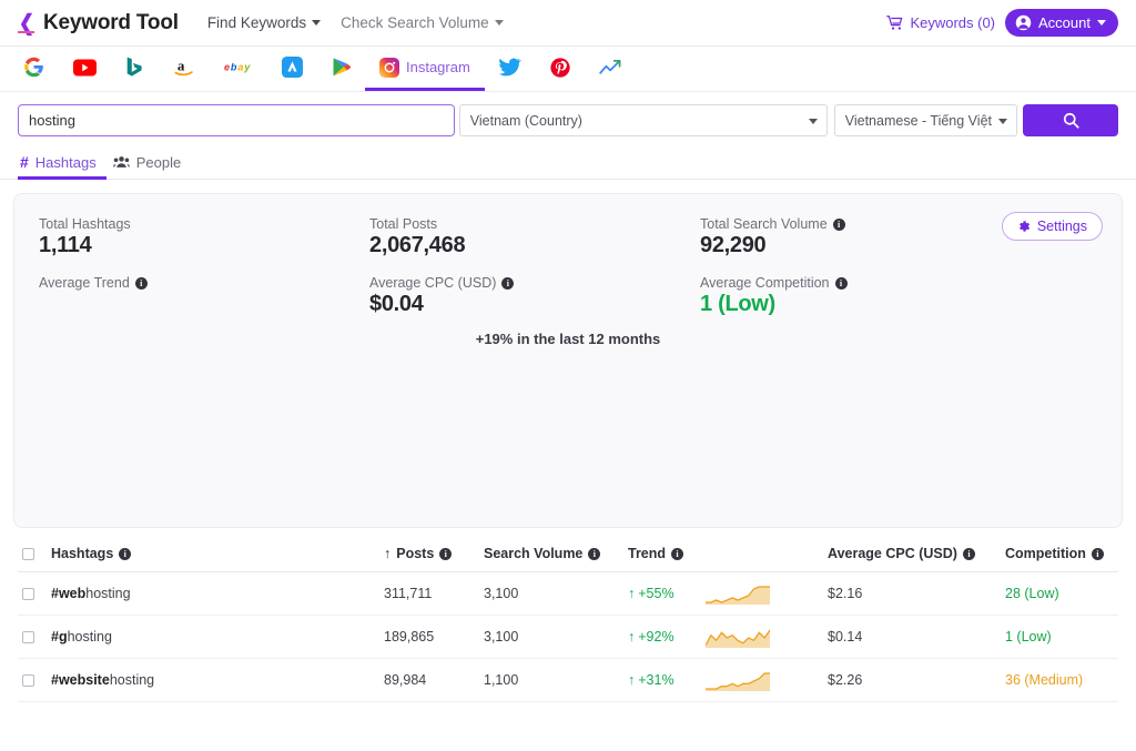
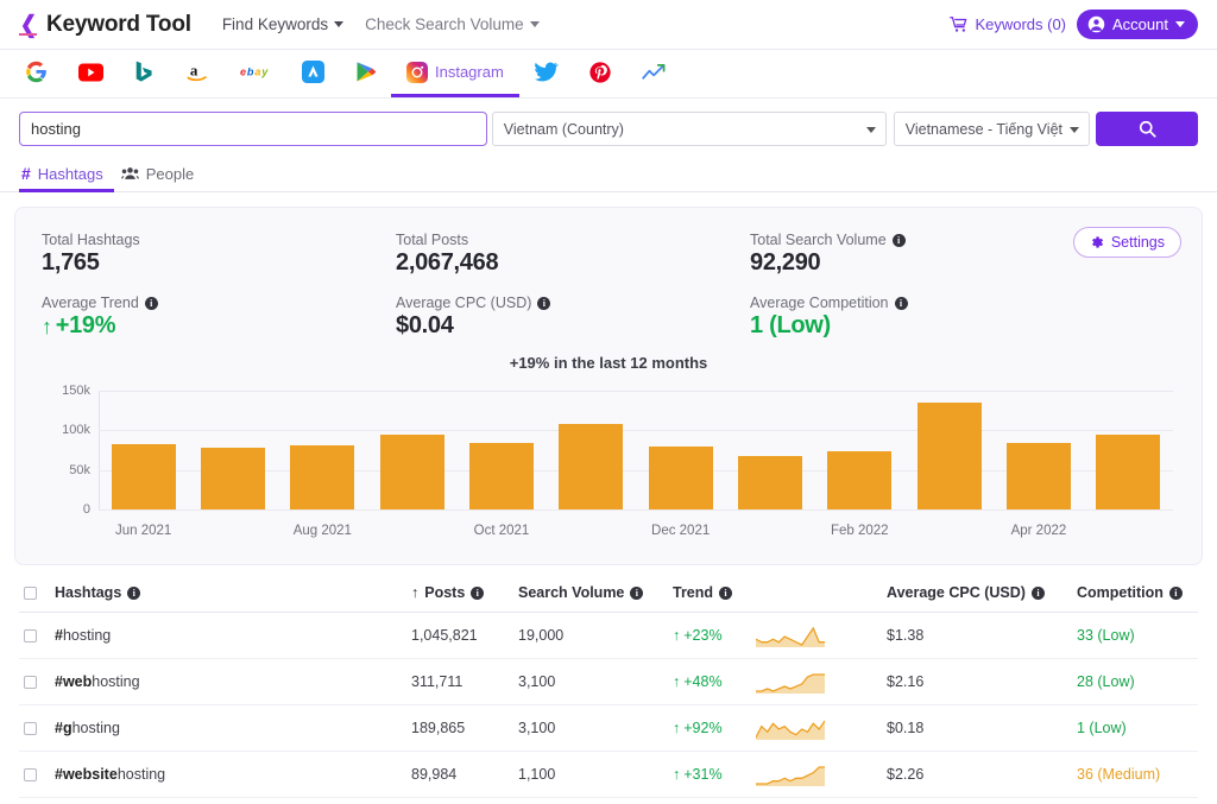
  ❮
  Keyword Tool
  Find Keywords
  Check Search Volume
  Keywords (0)
  Account
  a
  e
  b
  a
  y
  Instagram
  hosting
  Vietnam (Country)
  Vietnamese - Tiếng Việt
  #
  Hashtags
  People
  Total Hashtags
- 1,114
+ 1,765
  Average Trend
  i
+ ↑
+ +19%
  Total Posts
  2,067,468
  Average CPC (USD)
  i
  $0.04
  Total Search Volume
  i
  92,290
  Average Competition
  i
  1 (Low)
  Settings
  +19% in the last 12 months
+ 0
+ 50k
+ 100k
+ 150k
+ Jun 2021
+ Aug 2021
+ Oct 2021
+ Dec 2021
+ Feb 2022
+ Apr 2022
  	Hashtags i	↑ Posts i	Search Volume i	Trend i		Average CPC (USD) i	Competition i
+ 	#hosting	1,045,821	19,000	↑ +23%		$1.38	33 (Low)
- 	#webhosting	311,711	3,100	↑ +55%		$2.16	28 (Low)
+ 	#webhosting	311,711	3,100	↑ +48%		$2.16	28 (Low)
- 	#ghosting	189,865	3,100	↑ +92%		$0.14	1 (Low)
+ 	#ghosting	189,865	3,100	↑ +92%		$0.18	1 (Low)
  	#websitehosting	89,984	1,100	↑ +31%		$2.26	36 (Medium)
